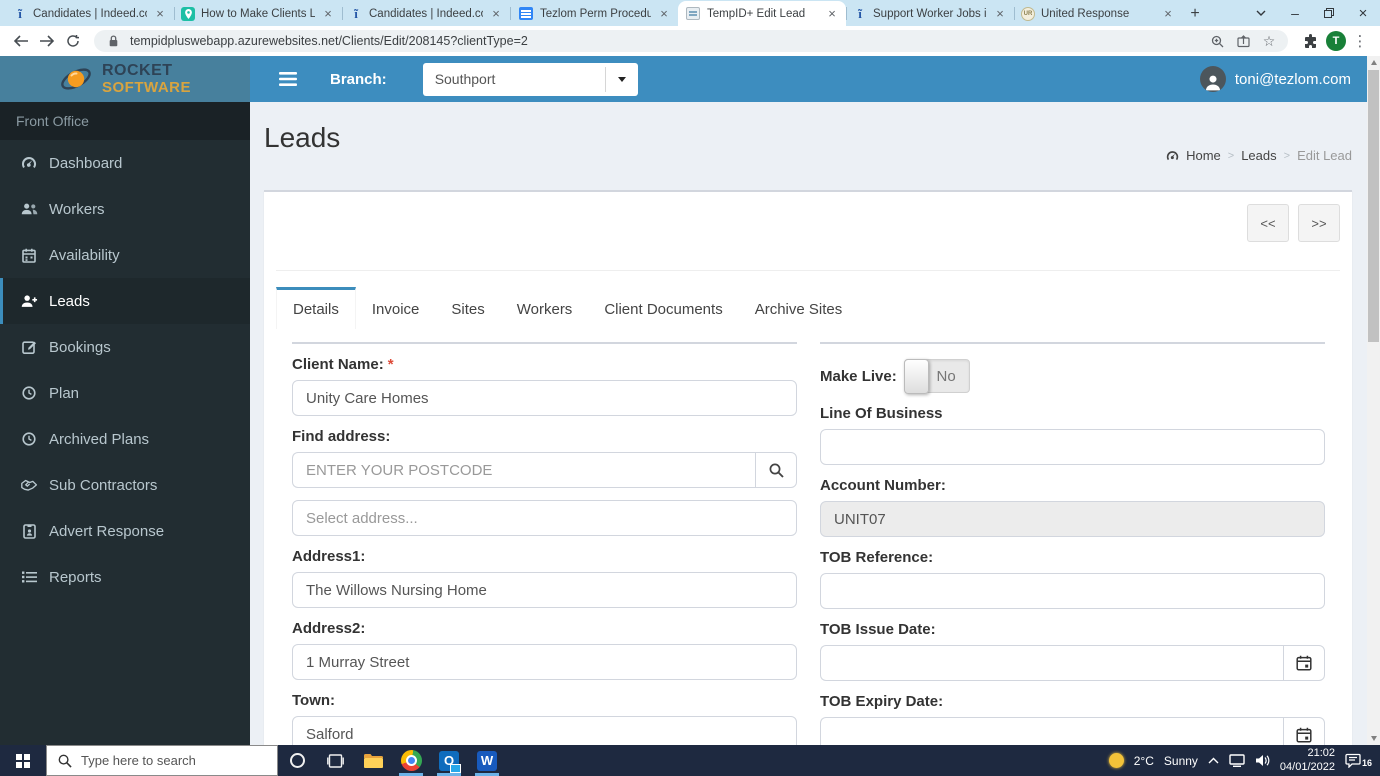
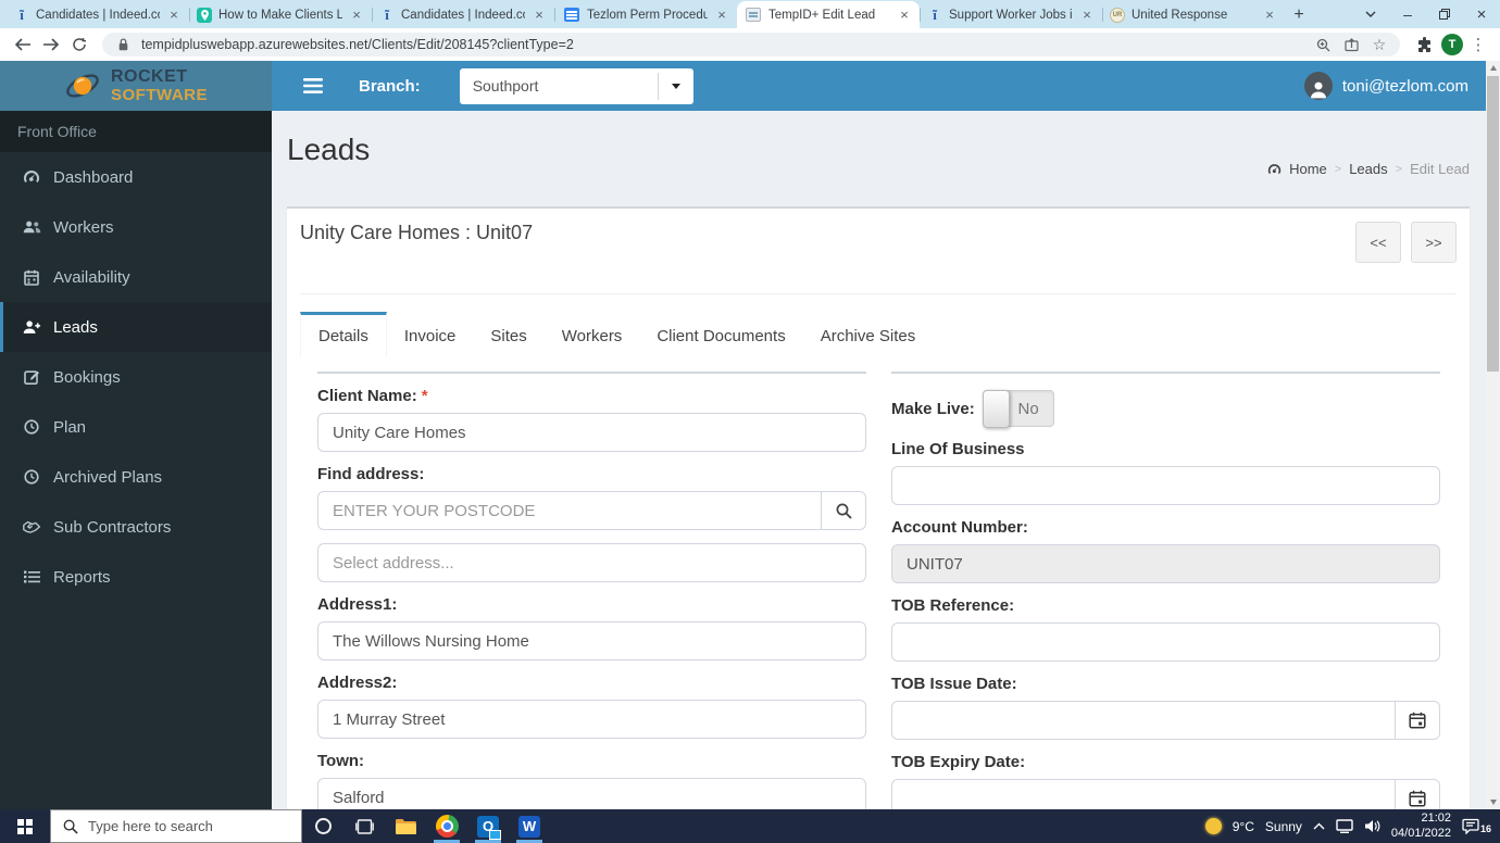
  Candidates | Indeed.c
  How to Make Clients L
  Candidates | Indeed.c
  Tezlom Perm Procedu
  TempID+ Edit Lead
  United Response
  tempidpluswebapp.azurewebsites.net/Clients/Edit/208145?clientType=2
  T
  ROCKET
  SOFTWARE
  Branch:
  Southport
  toni@tezlom.com
  Front Office
  Dashboard
  Workers
  Availability
  Leads
  Bookings
  Plan
  Archived Plans
  Sub Contractors
- Advert Response
  Reports
  Leads
  Home
  >
  Leads
  >
  Edit Lead
+ Unity Care Homes : Unit07
  <<
  >>
  Details
  Invoice
  Sites
  Workers
  Client Documents
  Archive Sites
  Client Name: *
  Unity Care Homes
  Find address:
  ENTER YOUR POSTCODE
  Select address...
  Address1:
  The Willows Nursing Home
  Address2:
  1 Murray Street
  Town:
  Salford
  Make Live:
  No
  Line Of Business
  Account Number:
  UNIT07
  TOB Reference:
  TOB Issue Date:
  TOB Expiry Date:
  Type here to search
  O
  W
- 2°C
+ 9°C
  Sunny
  21:02
  04/01/2022
  16
